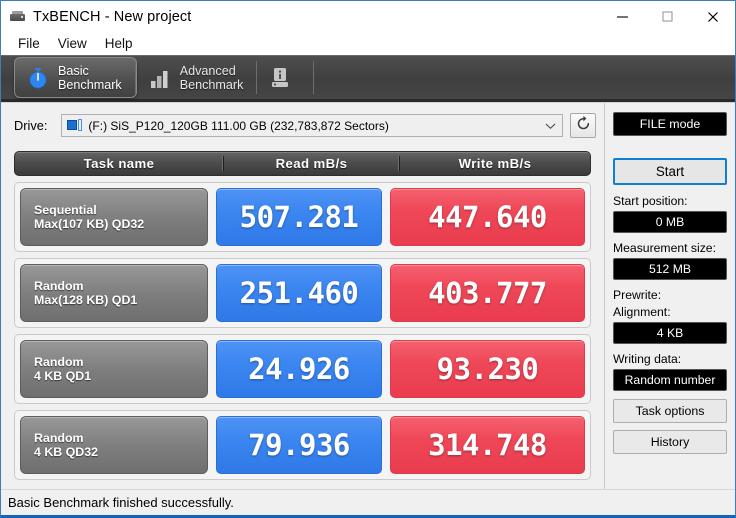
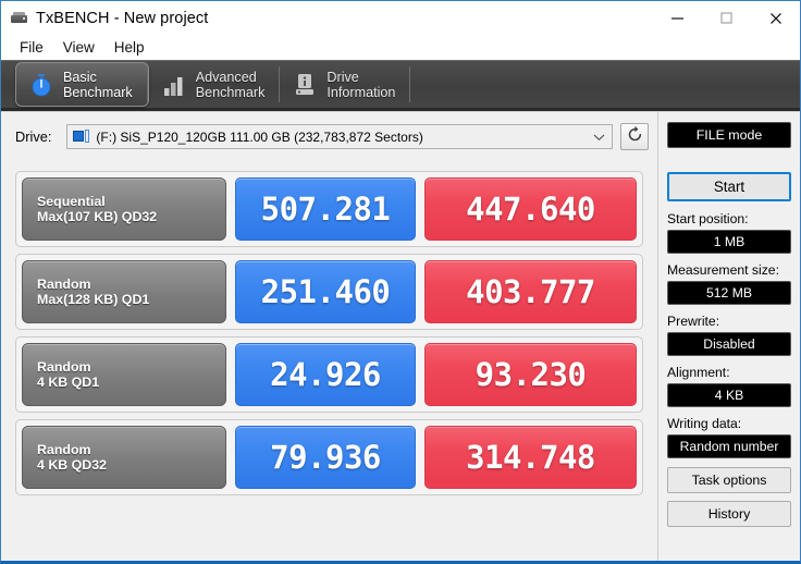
  TxBENCH - New project
  File
  View
  Help
  Basic
  Benchmark
  Advanced
  Benchmark
+ Drive
+ Information
  Drive:
  (F:) SiS_P120_120GB 111.00 GB (232,783,872 Sectors)
- Task name
- Read mB/s
- Write mB/s
  Sequential
  Max(107 KB) QD32
  507.281
  447.640
  Random
  Max(128 KB) QD1
  251.460
  403.777
  Random
  4 KB QD1
  24.926
  93.230
  Random
  4 KB QD32
  79.936
  314.748
  FILE mode
  Start
  Start position:
- 0 MB
+ 1 MB
  Measurement size:
  512 MB
  Prewrite:
+ Disabled
  Alignment:
  4 KB
  Writing data:
  Random number
  Task options
  History
- Basic Benchmark finished successfully.
